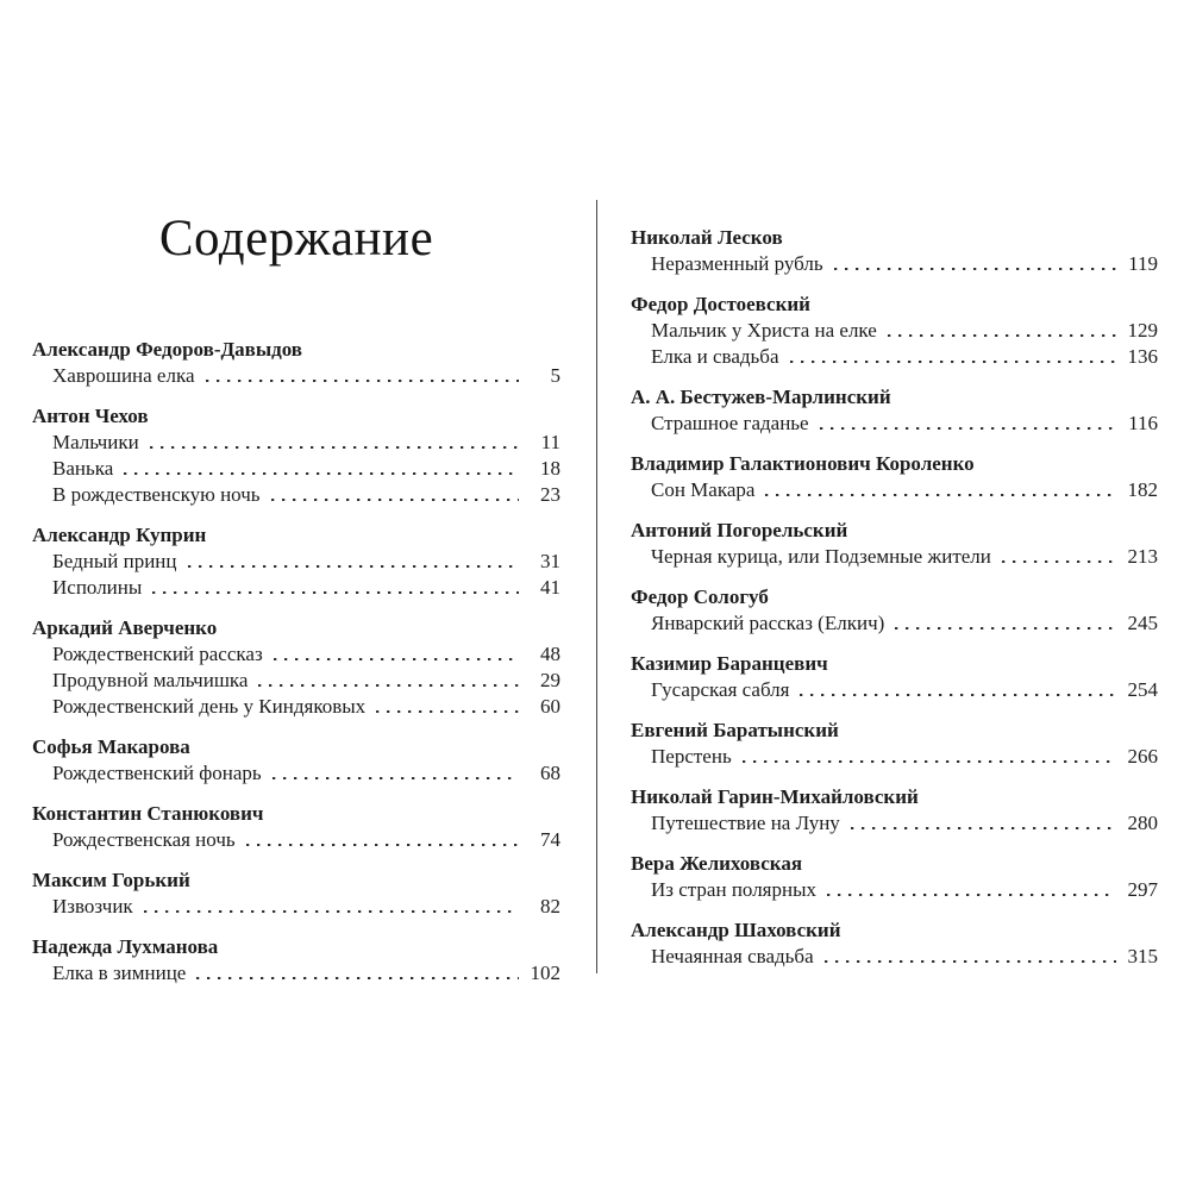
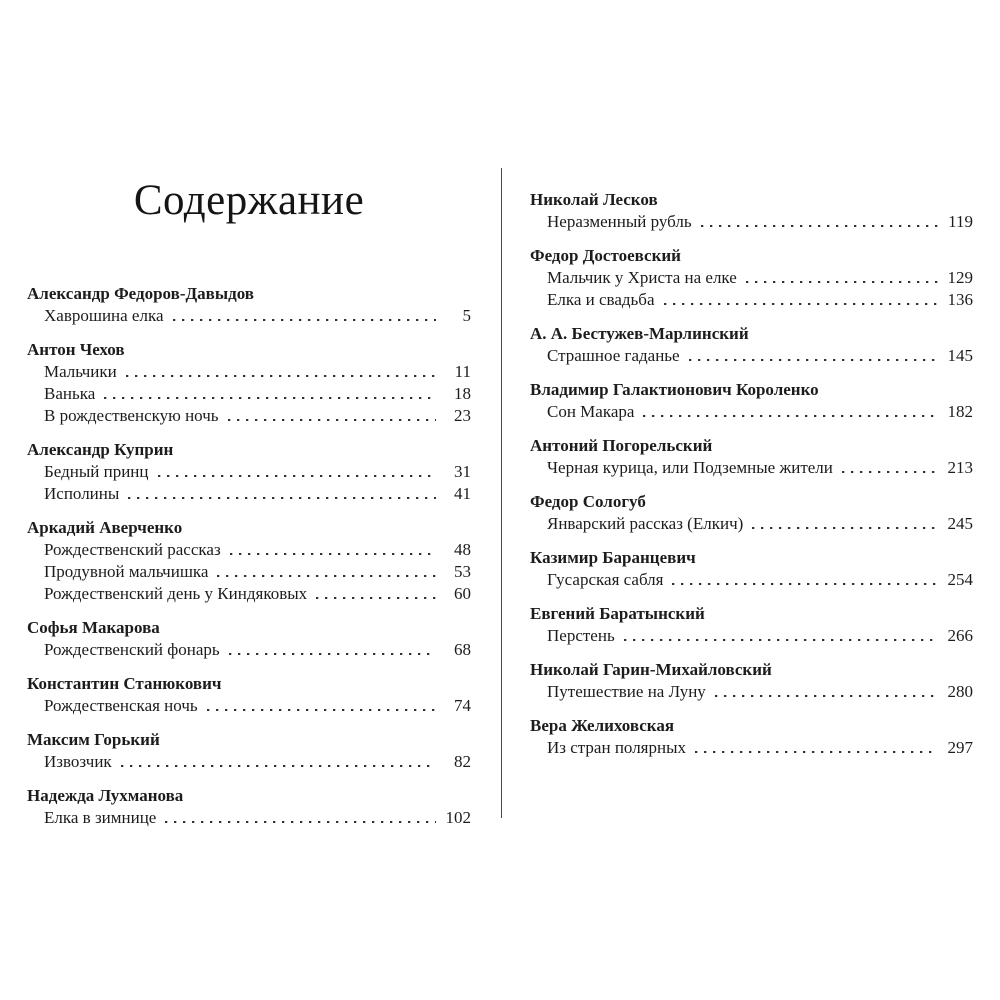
  Содержание
  Александр Федоров-Давыдов
  Хаврошина елка
  5
  Антон Чехов
  Мальчики
  11
  Ванька
  18
  В рождественскую ночь
  23
  Александр Куприн
  Бедный принц
  31
  Исполины
  41
  Аркадий Аверченко
  Рождественский рассказ
  48
  Продувной мальчишка
- 29
+ 53
  Рождественский день у Киндяковых
  60
  Софья Макарова
  Рождественский фонарь
  68
  Константин Станюкович
  Рождественская ночь
  74
  Максим Горький
  Извозчик
  82
  Надежда Лухманова
  Елка в зимнице
  102
  Николай Лесков
  Неразменный рубль
  119
  Федор Достоевский
  Мальчик у Христа на елке
  129
  Елка и свадьба
  136
  А. А. Бестужев-Марлинский
  Страшное гаданье
- 116
+ 145
  Владимир Галактионович Короленко
  Сон Макара
  182
  Антоний Погорельский
  Черная курица, или Подземные жители
  213
  Федор Сологуб
  Январский рассказ (Елкич)
  245
  Казимир Баранцевич
  Гусарская сабля
  254
  Евгений Баратынский
  Перстень
  266
  Николай Гарин-Михайловский
  Путешествие на Луну
  280
  Вера Желиховская
  Из стран полярных
  297
- Александр Шаховский
- Нечаянная свадьба
- 315
